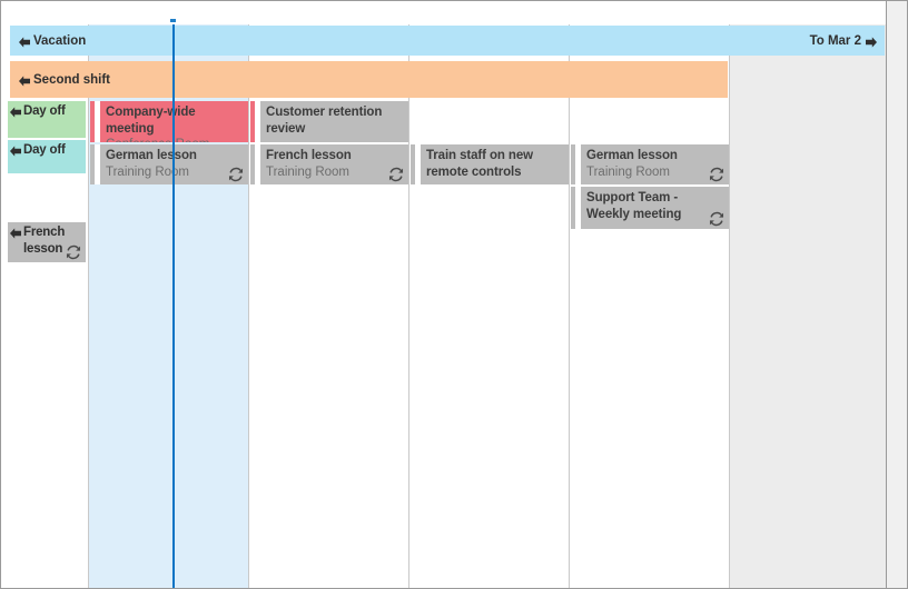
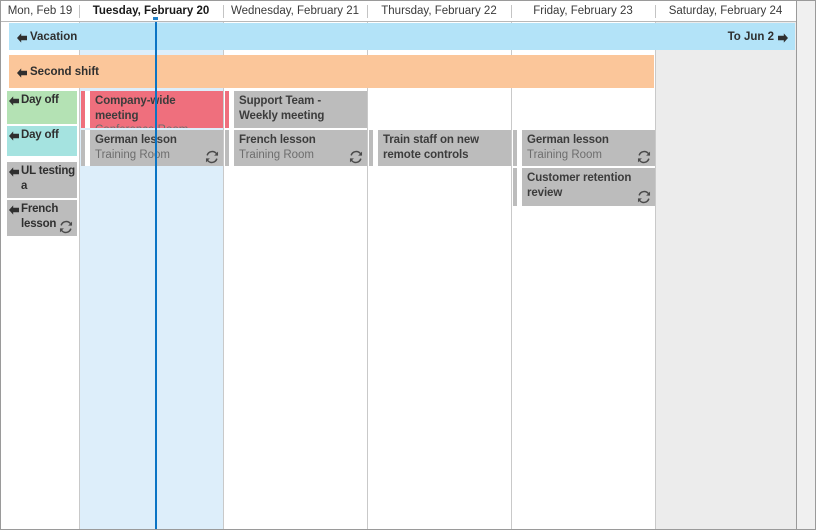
+ Mon, Feb 19
+ Tuesday, February 20
+ Wednesday, February 21
+ Thursday, February 22
+ Friday, February 23
+ Saturday, February 24
  Vacation
- To Mar 2
+ To Jun 2
  Second shift
  Day off
  Day off
+ UL testing a
  French lesson
  Company-ide meeting
  German lesson
  Training Room
- Customer retention review
+ Support Team - Weekly meeting
  French lesson
  Training Room
  Train staff on new remote controls
  German lesson
  Training Room
- Support Team - Weekly meeting
+ Customer retention review
